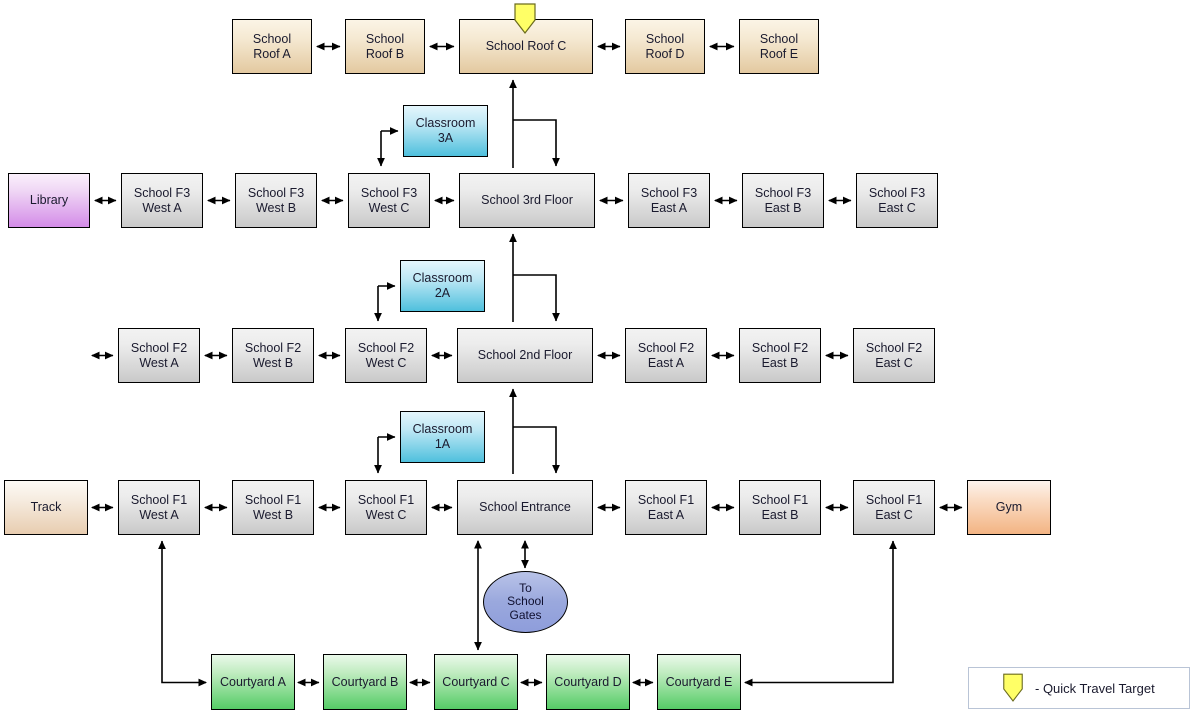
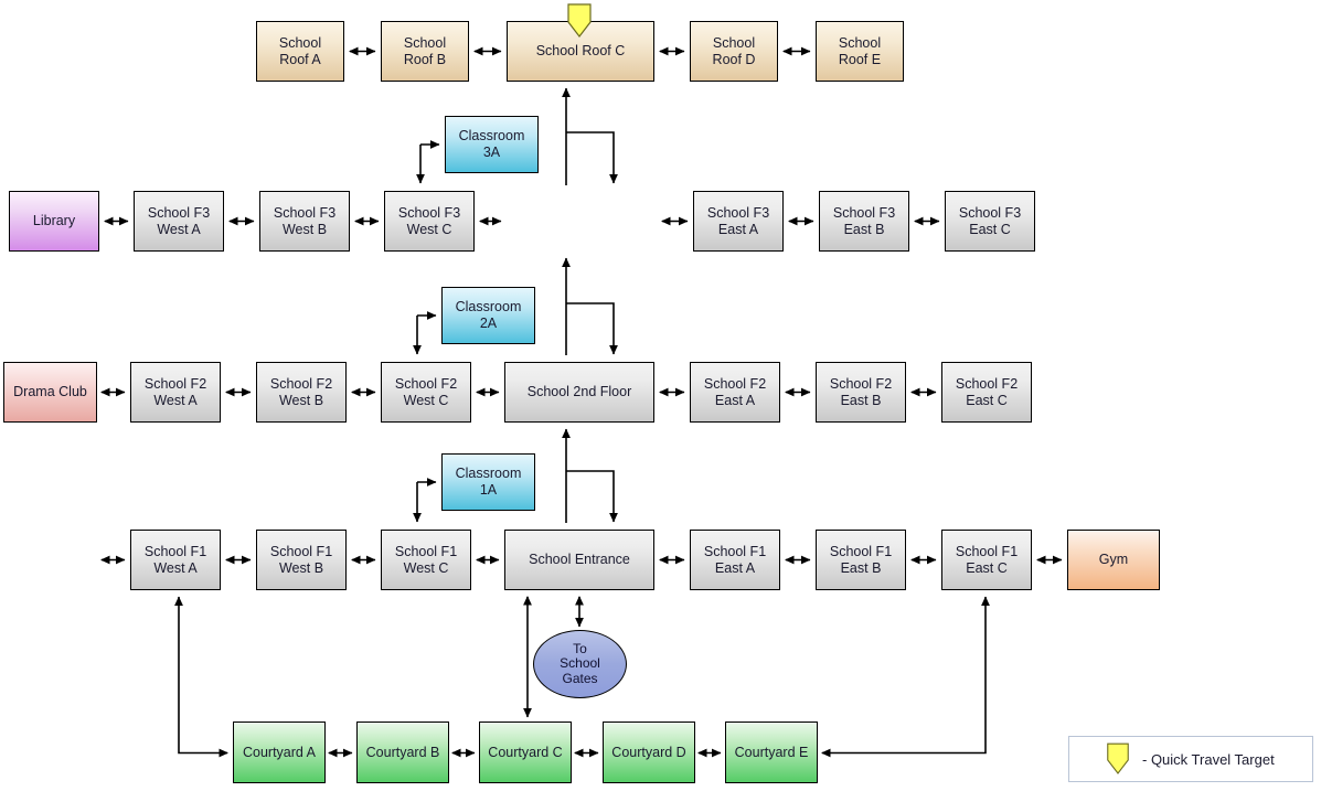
  School
  Roof A
  School
  Roof B
  School Roof C
  School
  Roof D
  School
  Roof E
  Classroom
  3A
  Library
  School F3
  West A
  School F3
  West B
  School F3
  West C
- School 3rd Floor
  School F3
  East A
  School F3
  East B
  School F3
  East C
  Classroom
  2A
+ Drama Club
  School F2
  West A
  School F2
  West B
  School F2
  West C
  School 2nd Floor
  School F2
  East A
  School F2
  East B
  School F2
  East C
  Classroom
  1A
- Track
  School F1
  West A
  School F1
  West B
  School F1
  West C
  School Entrance
  School F1
  East A
  School F1
  East B
  School F1
  East C
  Gym
  To
  School
  Gates
  Courtyard A
  Courtyard B
  Courtyard C
  Courtyard D
  Courtyard E
  - Quick Travel Target
